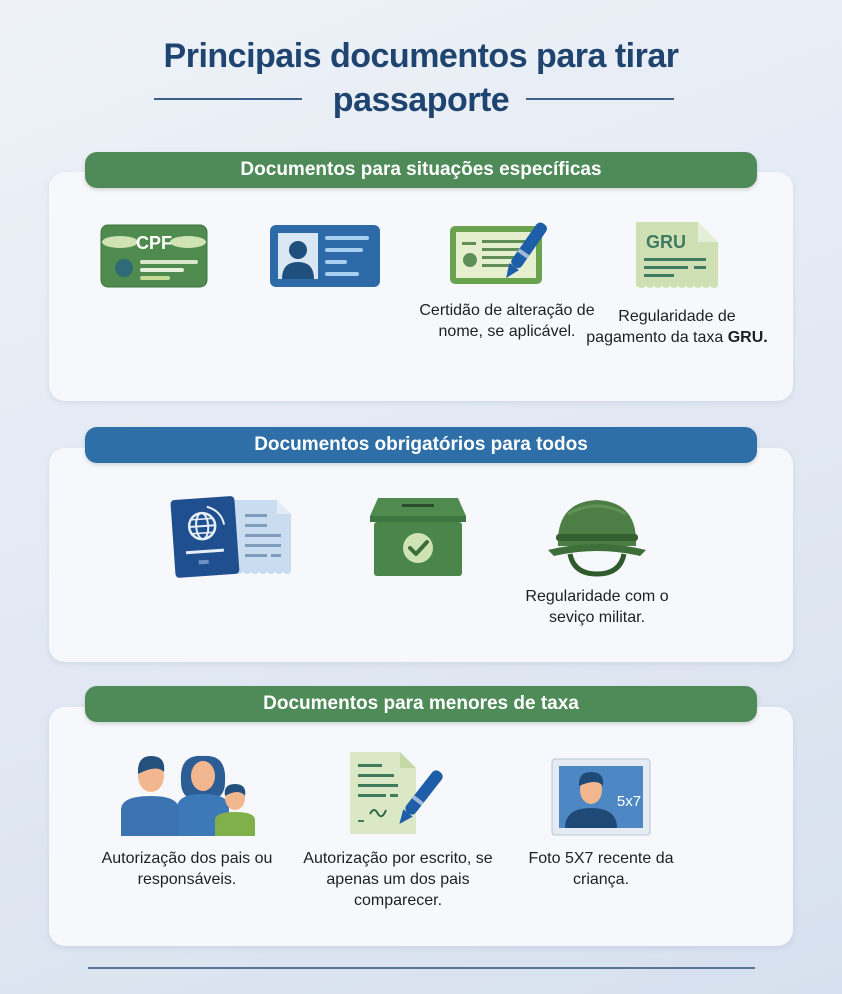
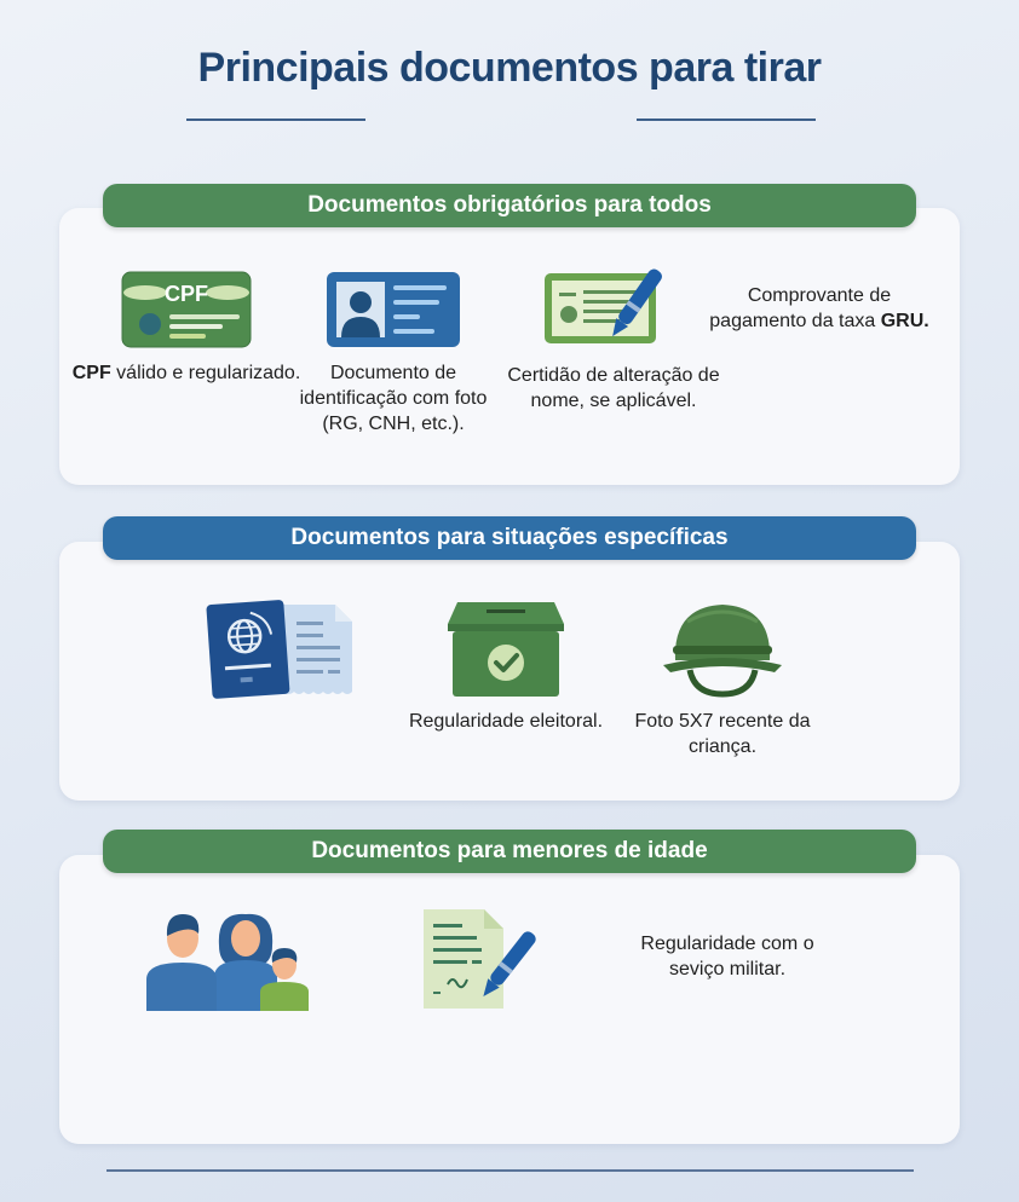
  Principais documentos para tirar
- passaporte
- Documentos para situações específicas
+ Documentos obrigatórios para todos
  CPF
+ CPF válido e regularizado.
+ Documento de identificação com foto (RG, CNH, etc.).
  Certidão de alteração de nome, se aplicável.
- GRU
- Regularidade de pagamento da taxa GRU.
+ Comprovante de pagamento da taxa GRU.
- Documentos obrigatórios para todos
+ Documentos para situações específicas
+ Regularidade eleitoral.
- Regularidade com o seviço militar.
+ Foto 5X7 recente da criança.
- Documentos para menores de taxa
+ Documentos para menores de idade
- Autorização dos pais ou responsáveis.
- Autorização por escrito, se apenas um dos pais comparecer.
- 5x7
- Foto 5X7 recente da criança.
+ Regularidade com o seviço militar.
